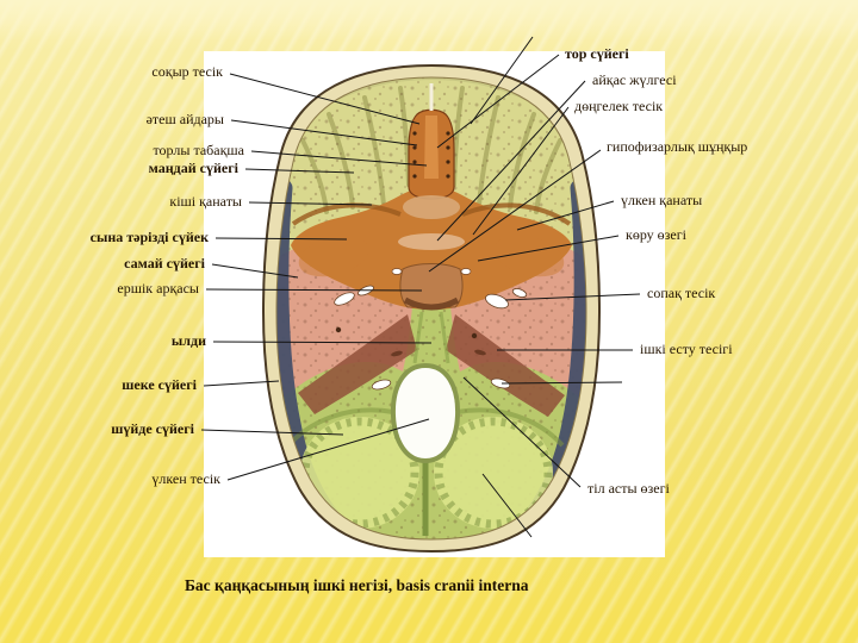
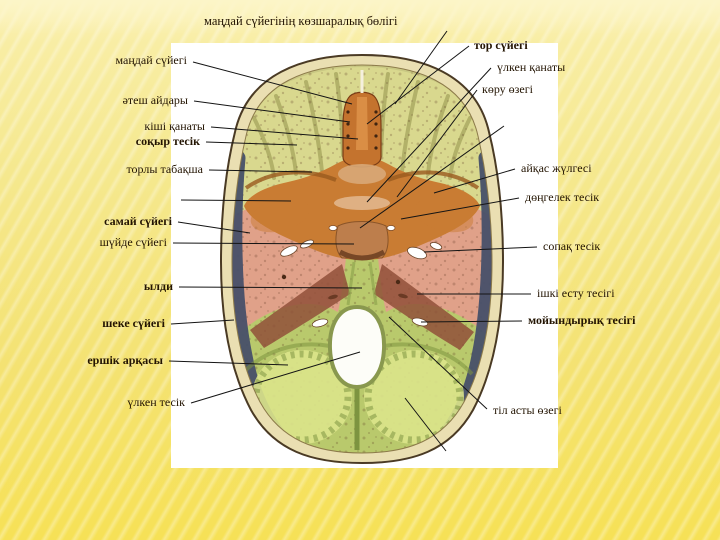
+ маңдай сүйегінің көзшаралық бөлігі
- соқыр тесік
+ маңдай сүйегі
  әтеш айдары
- торлы табақша
+ кіші қанаты
- маңдай сүйегі
+ соқыр тесік
- кіші қанаты
+ торлы табақша
- сына тәрізді сүйек
  самай сүйегі
- ершік арқасы
+ шүйде сүйегі
  ылди
  шеке сүйегі
- шүйде сүйегі
+ ершік арқасы
  үлкен тесік
  тор сүйегі
- айқас жүлгесі
+ үлкен қанаты
- дөңгелек тесік
+ көру өзегі
- гипофизарлық шұңқыр
- үлкен қанаты
+ айқас жүлгесі
- көру өзегі
+ дөңгелек тесік
  сопақ тесік
  ішкі есту тесігі
+ мойындырық тесігі
  тіл асты өзегі
- Бас қаңқасының ішкі негізі, basis cranii interna
